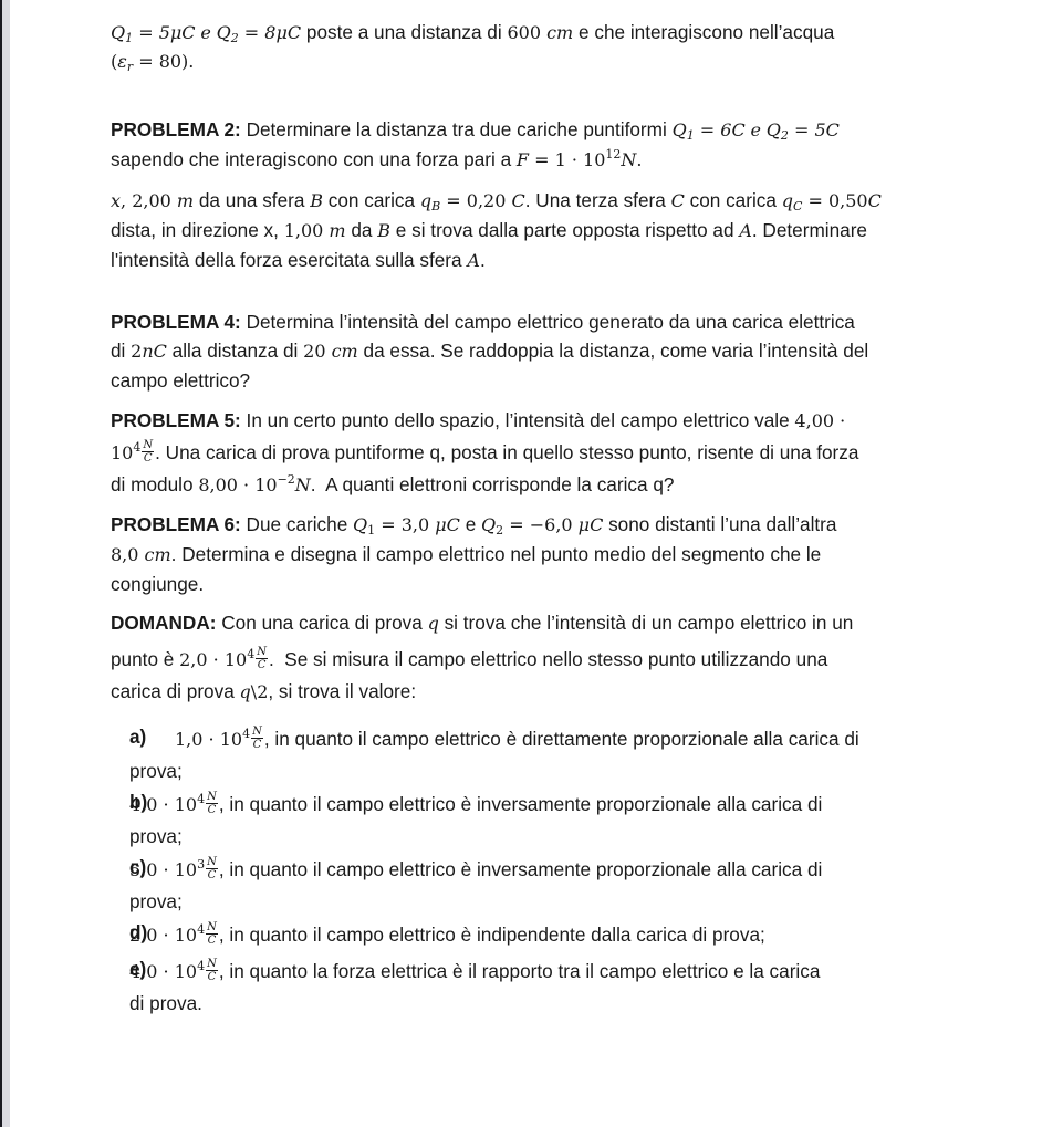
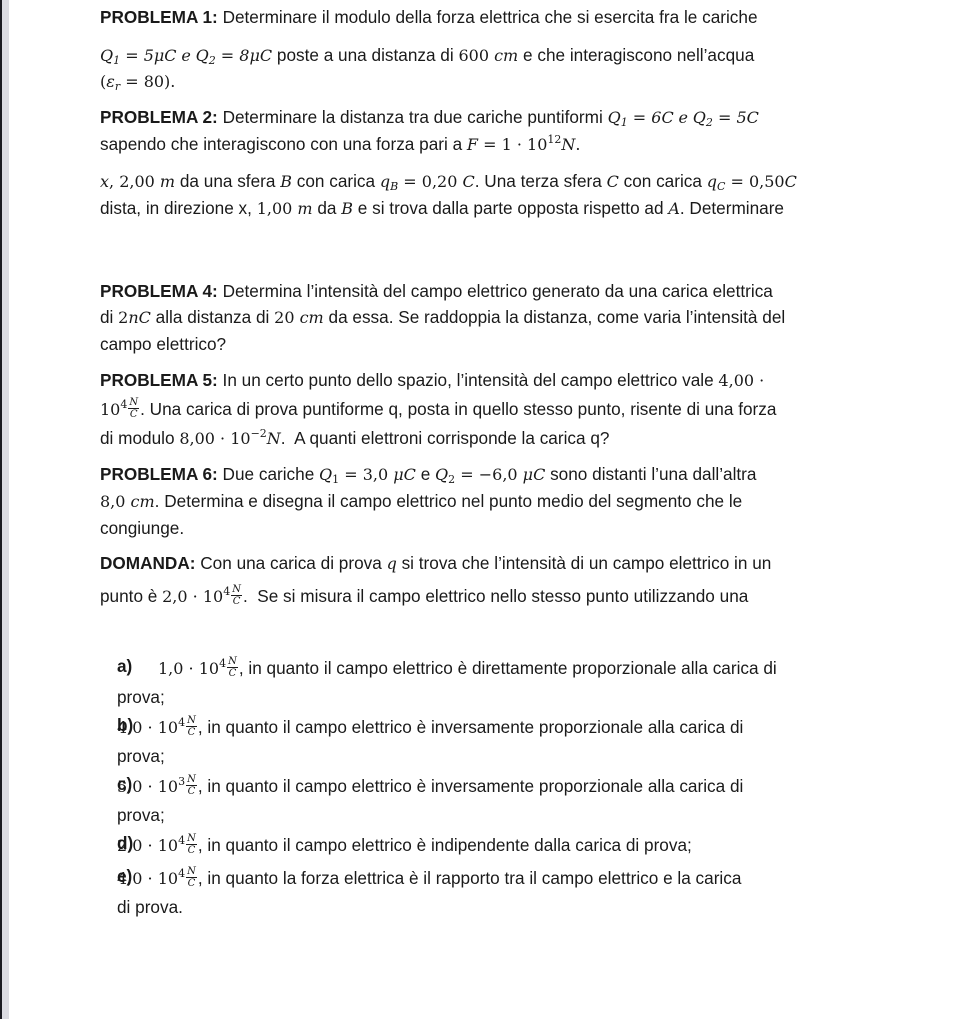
+ PROBLEMA 1: Determinare il modulo della forza elettrica che si esercita fra le cariche
  Q1 = 5μC e Q2 = 8μC poste a una distanza di 600 cm e che interagiscono nell’acqua
  (εr = 80).
  PROBLEMA 2: Determinare la distanza tra due cariche puntiformi Q1 = 6C e Q2 = 5C
  sapendo che interagiscono con una forza pari a F = 1 · 1012N.
  x, 2,00 m da una sfera B con carica qB = 0,20 C. Una terza sfera C con carica qC = 0,50C
  dista, in direzione x, 1,00 m da B e si trova dalla parte opposta rispetto ad A. Determinare
- l'intensità della forza esercitata sulla sfera A.
  PROBLEMA 4: Determina l’intensità del campo elettrico generato da una carica elettrica
  di 2nC alla distanza di 20 cm da essa. Se raddoppia la distanza, come varia l’intensità del
  campo elettrico?
  PROBLEMA 5: In un certo punto dello spazio, l’intensità del campo elettrico vale 4,00 ·
  104
  N
  C
  . Una carica di prova puntiforme q, posta in quello stesso punto, risente di una forza
  di modulo 8,00 · 10−2N. A quanti elettroni corrisponde la carica q?
  PROBLEMA 6: Due cariche Q1 = 3,0 μC e Q2 = −6,0 μC sono distanti l’una dall’altra
  8,0 cm. Determina e disegna il campo elettrico nel punto medio del segmento che le
  congiunge.
  DOMANDA: Con una carica di prova q si trova che l’intensità di un campo elettrico in un
  punto è 2,0 · 104
  N
  C
  . Se si misura il campo elettrico nello stesso punto utilizzando una
- carica di prova q\2, si trova il valore:
  a)
  1,0 · 104
  N
  C
  , in quanto il campo elettrico è direttamente proporzionale alla carica di
  prova;
  b)
  4,0 · 104
  N
  C
  , in quanto il campo elettrico è inversamente proporzionale alla carica di
  prova;
  c)
  5,0 · 103
  N
  C
  , in quanto il campo elettrico è inversamente proporzionale alla carica di
  prova;
  d)
  2,0 · 104
  N
  C
  , in quanto il campo elettrico è indipendente dalla carica di prova;
  e)
  4,0 · 104
  N
  C
  , in quanto la forza elettrica è il rapporto tra il campo elettrico e la carica
  di prova.
